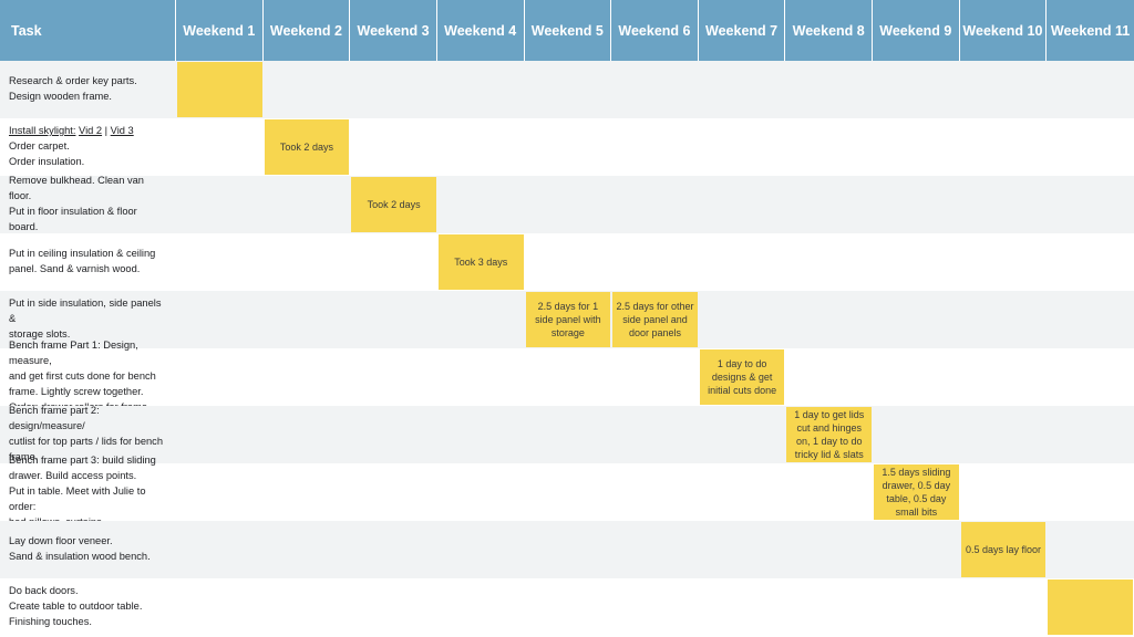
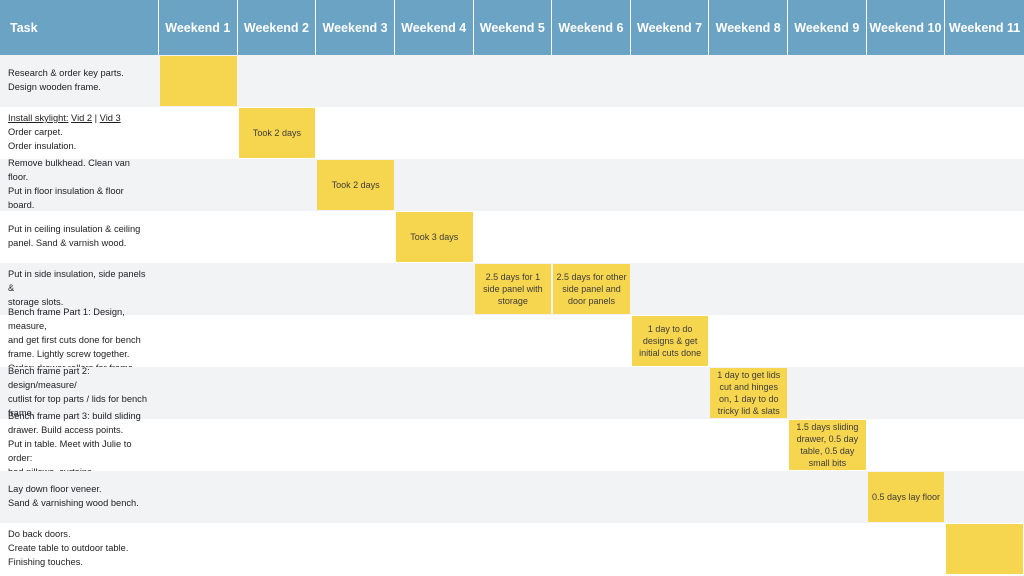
  Task
  Weekend 1
  Weekend 2
  Weekend 3
  Weekend 4
  Weekend 5
  Weekend 6
  Weekend 7
  Weekend 8
  Weekend 9
  Weekend 10
  Weekend 11
  Research & order key parts.
  Design wooden frame.
  Install skylight: Vid 2 | Vid 3
  Order carpet.
  Order insulation.
  Took 2 days
  Remove bulkhead. Clean van floor.
  Put in floor insulation & floor board.
  Took 2 days
  Put in ceiling insulation & ceiling
  panel. Sand & varnish wood.
  Took 3 days
  Put in side insulation, side panels &
  storage slots.
  2.5 days for 1 side panel with storage
  2.5 days for other side panel and door panels
  Bench frame Part 1: Design, measure,
  and get first cuts done for bench
  frame. Lightly screw together.
  1 day to do designs & get initial cuts done
  Bench frame part 2: design/measure/
  cutlist for top parts / lids for bench
  frame.
  1 day to get lids cut and hinges on, 1 day to do tricky lid & slats
  Bench frame part 3: build sliding
  drawer. Build access points.
  Put in table. Meet with Julie to order:
  1.5 days sliding drawer, 0.5 day table, 0.5 day small bits
  Lay down floor veneer.
- Sand & insulation wood bench.
+ Sand & varnishing wood bench.
  0.5 days lay floor
  Do back doors.
  Create table to outdoor table.
  Finishing touches.
